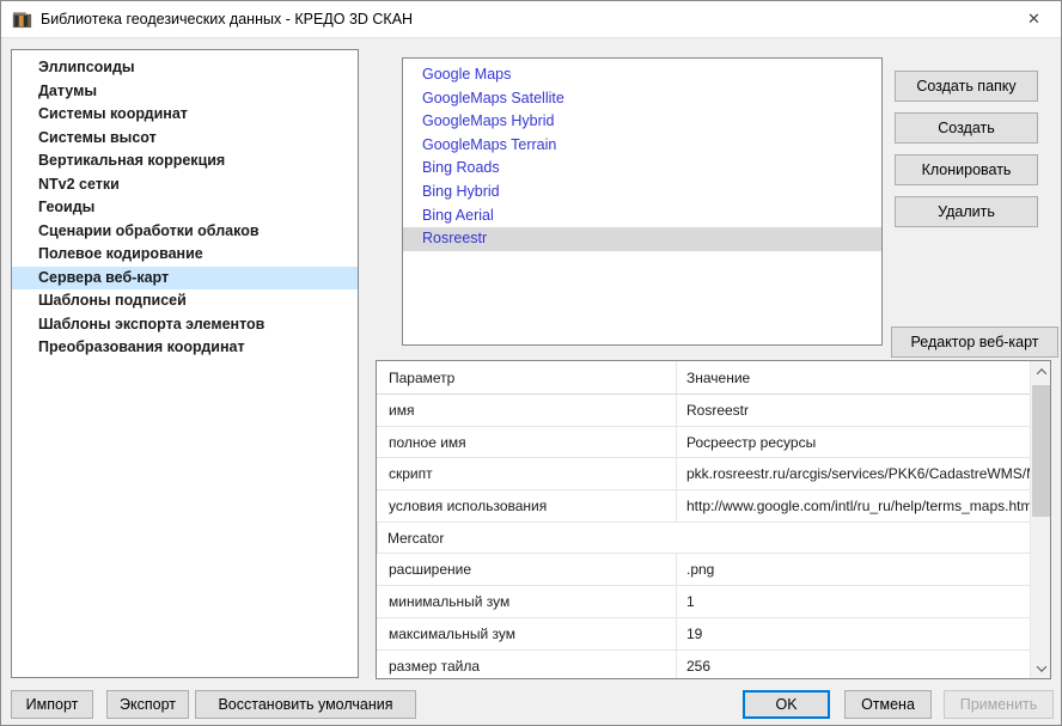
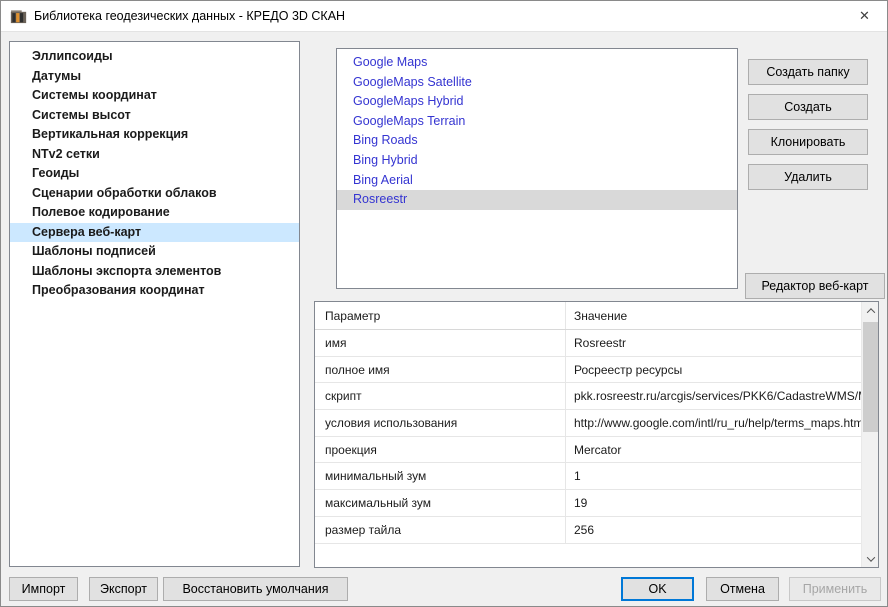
  Библиотека геодезических данных - КРЕДО 3D СКАН
  ✕
  Эллипсоиды
  Датумы
  Системы координат
  Системы высот
  Вертикальная коррекция
  NTv2 сетки
  Геоиды
  Сценарии обработки облаков
  Полевое кодирование
  Сервера веб-карт
  Шаблоны подписей
  Шаблоны экспорта элементов
  Преобразования координат
  Google Maps
  GoogleMaps Satellite
  GoogleMaps Hybrid
  GoogleMaps Terrain
  Bing Roads
  Bing Hybrid
  Bing Aerial
  Rosreestr
  Создать папку
  Создать
  Клонировать
  Удалить
  Редактор веб-карт
  Параметр
  Значение
  имя
  Rosreestr
  полное имя
  Росреестр ресурсы
  скрипт
  pkk.rosreestr.ru/arcgis/services/PKK6/CadastreWMS/
  условия использования
  http://www.google.com/intl/ru_ru/help/terms_maps.htm
+ проекция
  Mercator
- расширение
- .png
  минимальный зум
  1
  максимальный зум
  19
  размер тайла
  256
  Импорт
  Экспорт
  Восстановить умолчания
  OK
  Отмена
  Применить
